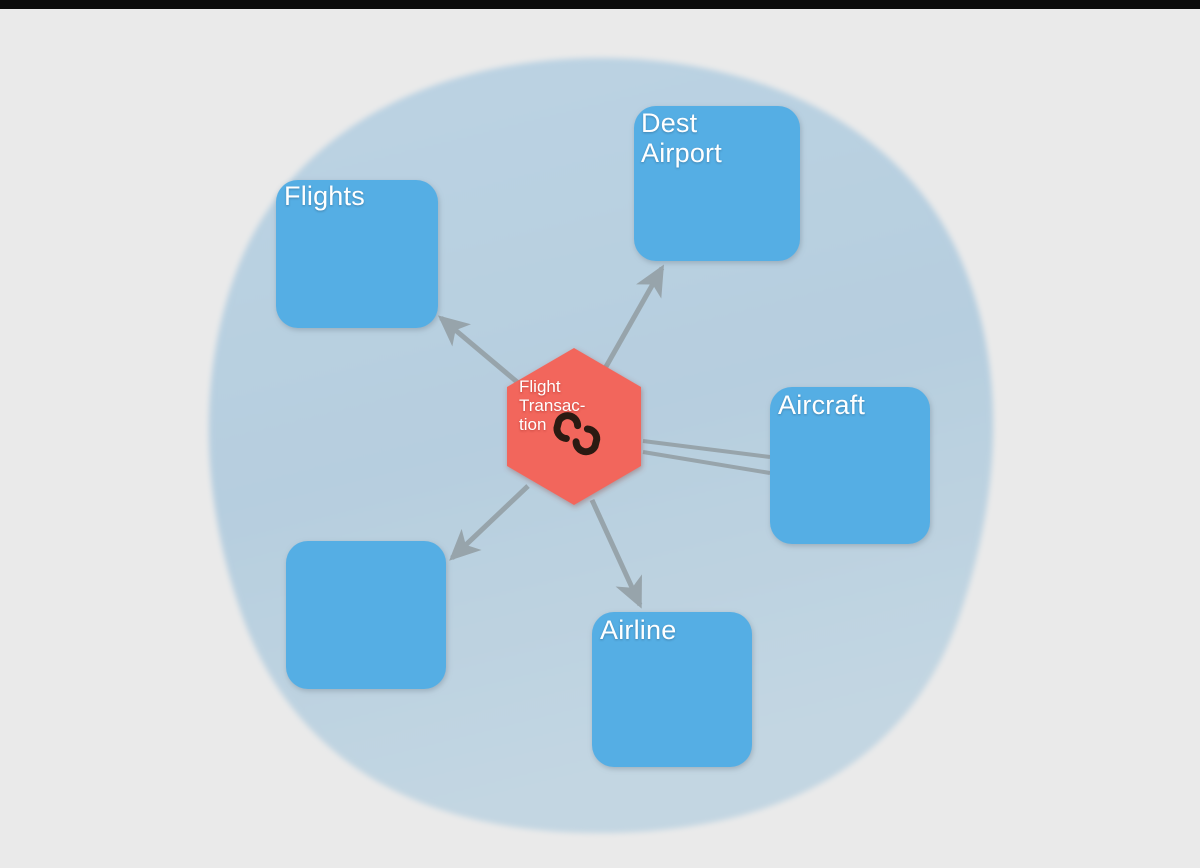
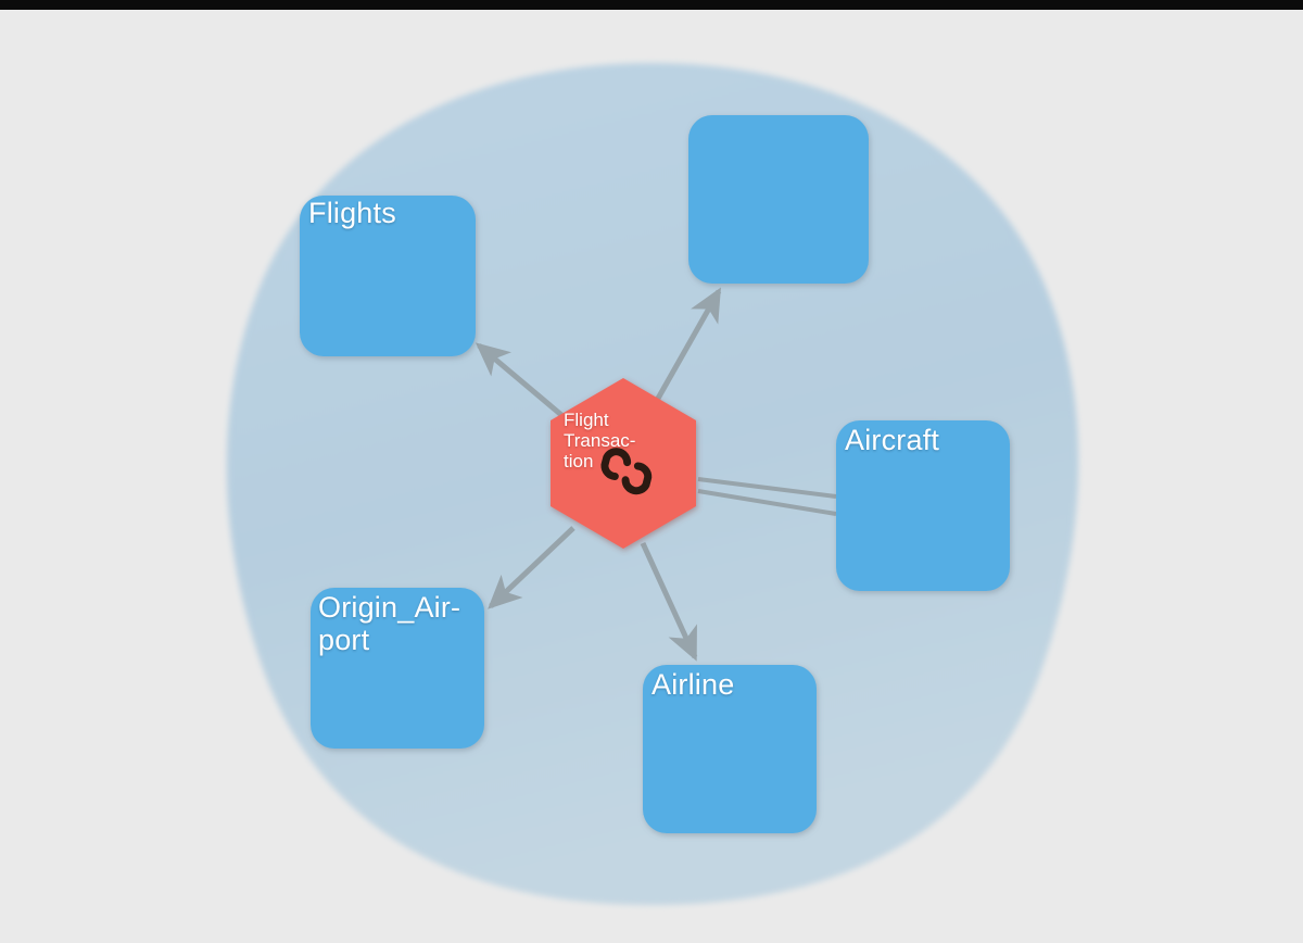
  Flights
- Dest
- Airport
  Aircraft
  Airline
+ Origin_Air-
+ port
  Flight
  Transac-
  tion
